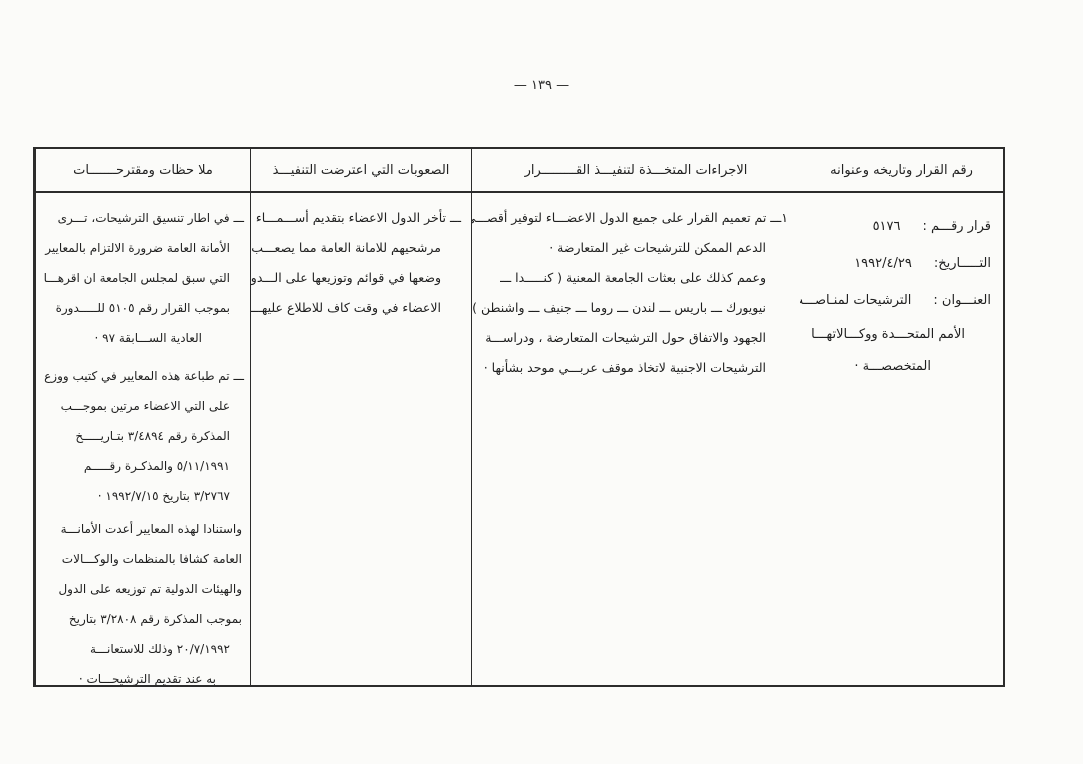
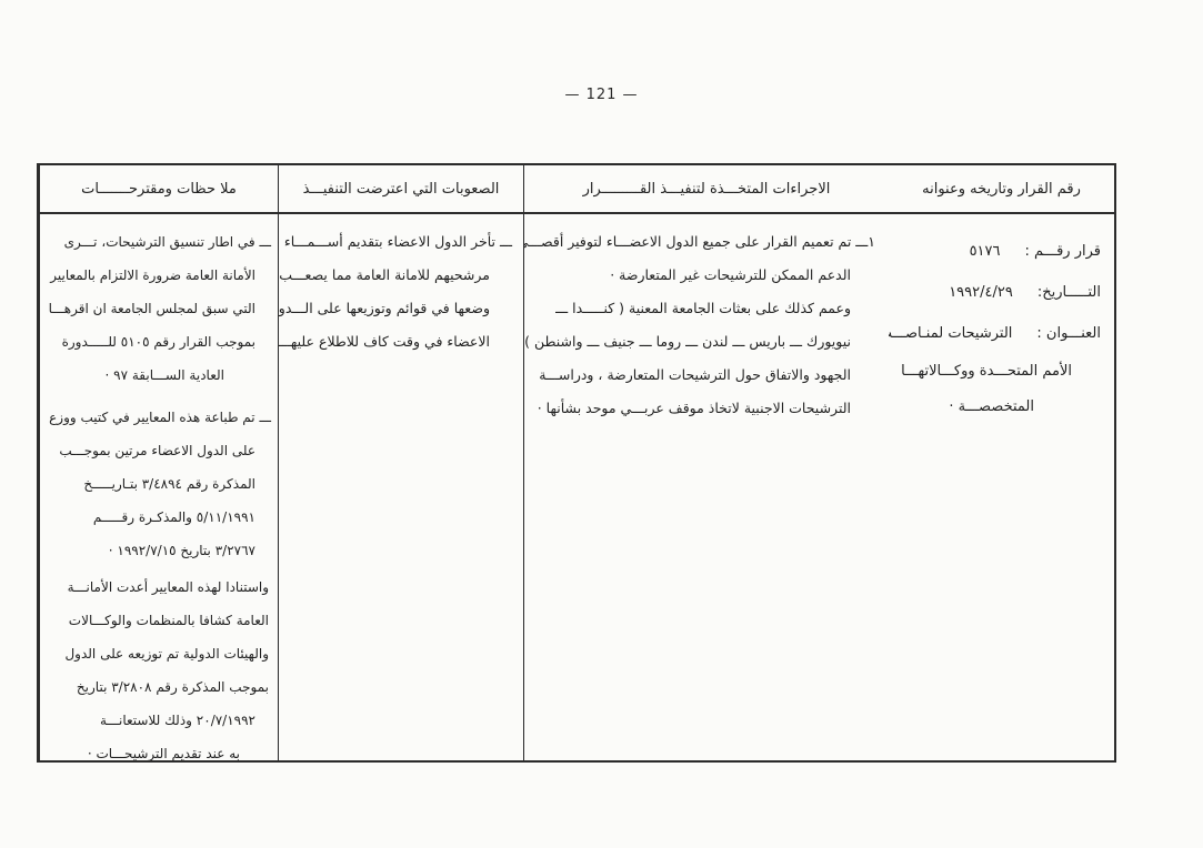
- — ١٣٩ —
+ — 121 —
  رقم القرار وتاريخه وعنوانه
  الاجراءات المتخـــذة لتنفيـــذ القـــــــــرار
  الصعوبات التي اعترضت التنفيـــذ
  ملا حظات ومقترحـــــــات
  قرار رقـــم :
  ٥١٧٦
  التـــــاريخ:
  ١٩٩٢/٤/٢٩
  العنـــوان :
  الترشيحات لمنـاصـــ
  الأمم المتحـــدة ووكـــالاتهـــا
  المتخصصـــة ·
  ١ـــ تم تعميم القرار على جميع الدول الاعضـــاء لتوفير أقصـــ
  الدعم الممكن للترشيحات غير المتعارضة ·
  وعمم كذلك على بعثات الجامعة المعنية ( كنـــــدا ـــ
  نيويورك ـــ باريس ـــ لندن ـــ روما ـــ جنيف ـــ واشنطن )
  الجهود والاتفاق حول الترشيحات المتعارضة ، ودراســـة
  الترشيحات الاجنبية لاتخاذ موقف عربـــي موحد بشأنها ·
  ـــ تأخر الدول الاعضاء بتقديم أســـمـــاء
  مرشحيهم للامانة العامة مما يصعـــب
  وضعها في قوائم وتوزيعها على الـــدو
  الاعضاء في وقت كاف للاطلاع عليهـــ
  ـــ في اطار تنسيق الترشيحات، تـــرى
  الأمانة العامة ضرورة الالتزام بالمعايير
  التي سبق لمجلس الجامعة ان اقرهـــا
  بموجب القرار رقم ٥١٠٥ للـــــدورة
  العادية الســـابقة ٩٧ ·
  ـــ تم طباعة هذه المعايير في كتيب ووزع
- على التي الاعضاء مرتين بموجـــب
+ على الدول الاعضاء مرتين بموجـــب
  المذكرة رقم ٣/٤٨٩٤ بتـاريـــــخ
  ٥/١١/١٩٩١ والمذكـرة رقـــــم
  ٣/٢٧٦٧ بتاريخ ١٩٩٢/٧/١٥ ·
  واستنادا لهذه المعايير أعدت الأمانـــة
  العامة كشافا بالمنظمات والوكـــالات
  والهيئات الدولية تم توزيعه على الدول
  بموجب المذكرة رقم ٣/٢٨٠٨ بتاريخ
  ٢٠/٧/١٩٩٢ وذلك للاستعانـــة
  به عند تقديم الترشيحـــات ·
